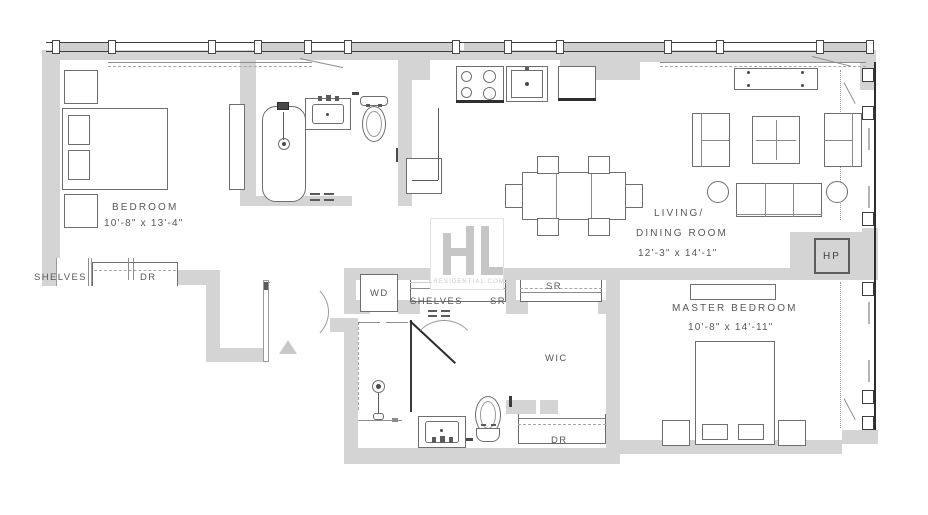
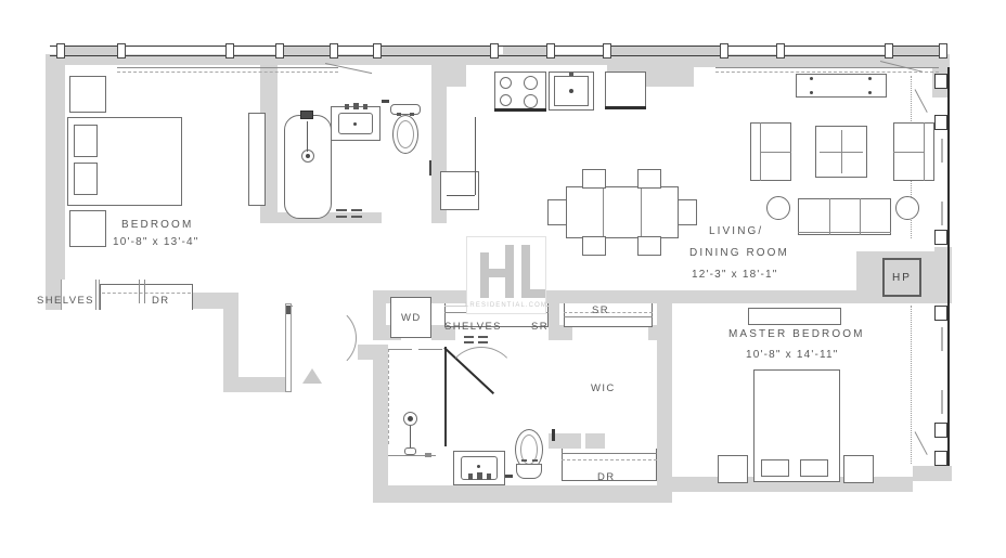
  BEDROOM
  10'-8" x 13'-4"
  SHELVES
  DR
  LIVING/
  DINING ROOM
- 12'-3" x 14'-1"
+ 12'-3" x 18'-1"
  HP
  MASTER BEDROOM
  10'-8" x 14'-11"
  WD
  SHELVES
  SR
  SR
  WIC
  DR
